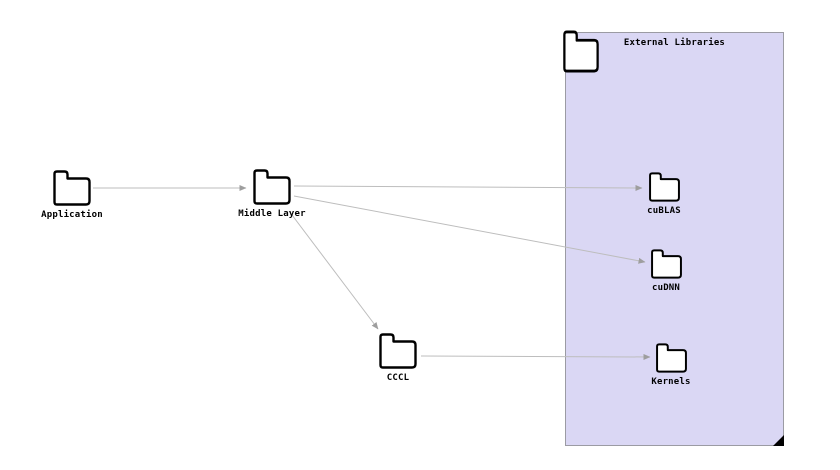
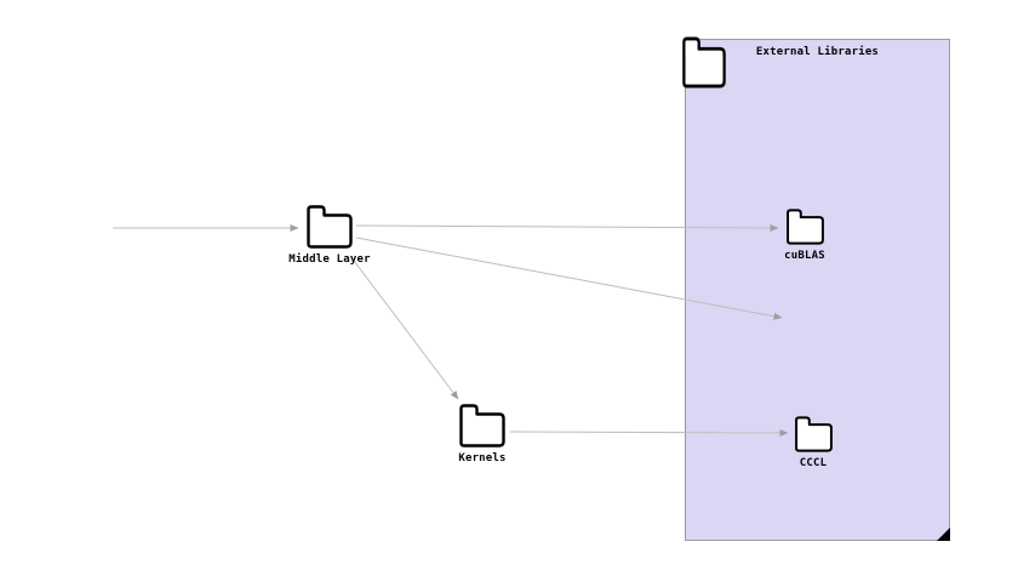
  External Libraries
- Application
  Middle Layer
- CCCL
+ Kernels
  cuBLAS
- cuDNN
- Kernels
+ CCCL
